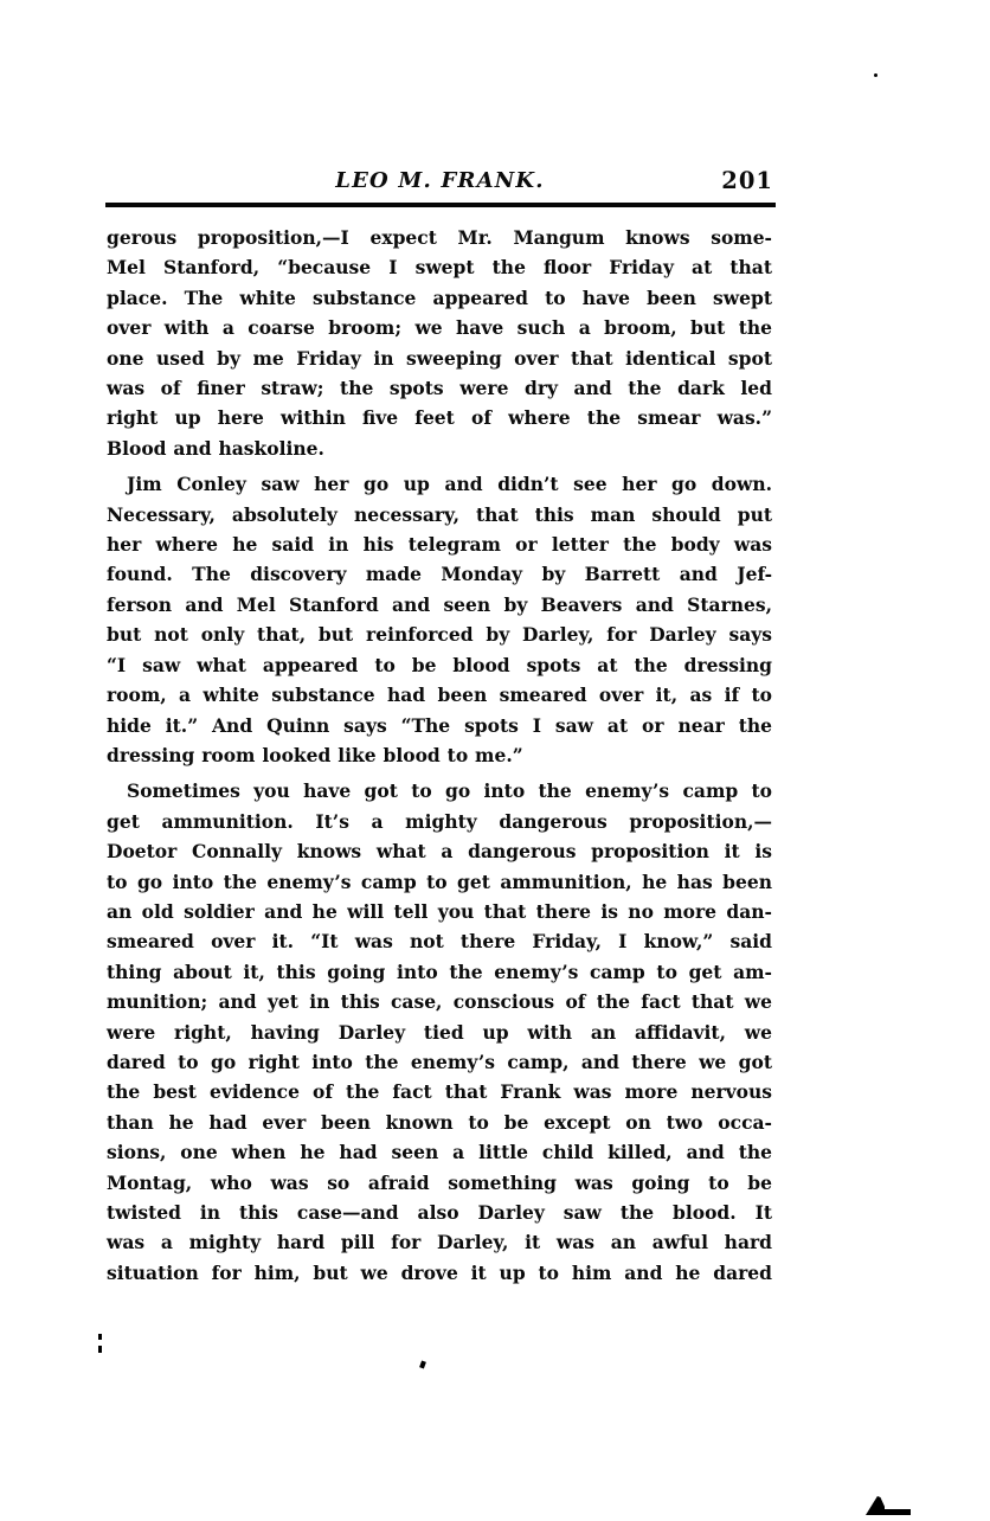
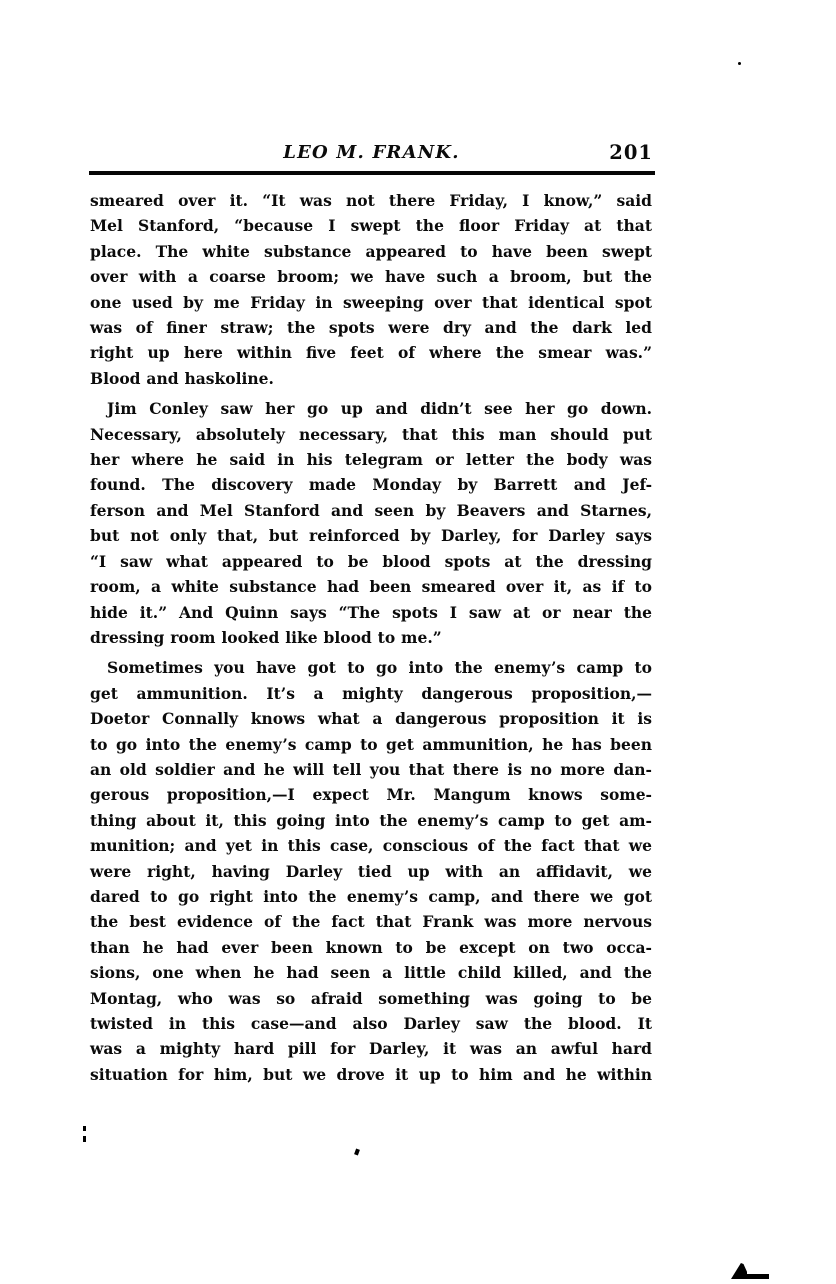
  LEO M. FRANK.
  201
- gerous proposition,—I expect Mr. Mangum knows some-
+ smeared over it. “It was not there Friday, I know,” said
  Mel Stanford, “because I swept the floor Friday at that
  place. The white substance appeared to have been swept
  over with a coarse broom; we have such a broom, but the
  one used by me Friday in sweeping over that identical spot
  was of finer straw; the spots were dry and the dark led
  right up here within five feet of where the smear was.”
  Blood and haskoline.
  Jim Conley saw her go up and didn’t see her go down.
  Necessary, absolutely necessary, that this man should put
  her where he said in his telegram or letter the body was
  found. The discovery made Monday by Barrett and Jef-
  ferson and Mel Stanford and seen by Beavers and Starnes,
  but not only that, but reinforced by Darley, for Darley says
  “I saw what appeared to be blood spots at the dressing
  room, a white substance had been smeared over it, as if to
  hide it.” And Quinn says “The spots I saw at or near the
  dressing room looked like blood to me.”
  Sometimes you have got to go into the enemy’s camp to
  get ammunition. It’s a mighty dangerous proposition,—
  Doetor Connally knows what a dangerous proposition it is
  to go into the enemy’s camp to get ammunition, he has been
  an old soldier and he will tell you that there is no more dan-
- smeared over it. “It was not there Friday, I know,” said
+ gerous proposition,—I expect Mr. Mangum knows some-
  thing about it, this going into the enemy’s camp to get am-
  munition; and yet in this case, conscious of the fact that we
  were right, having Darley tied up with an affidavit, we
  dared to go right into the enemy’s camp, and there we got
  the best evidence of the fact that Frank was more nervous
  than he had ever been known to be except on two occa-
  sions, one when he had seen a little child killed, and the
  Montag, who was so afraid something was going to be
  twisted in this case—and also Darley saw the blood. It
  was a mighty hard pill for Darley, it was an awful hard
- situation for him, but we drove it up to him and he dared
+ situation for him, but we drove it up to him and he within
